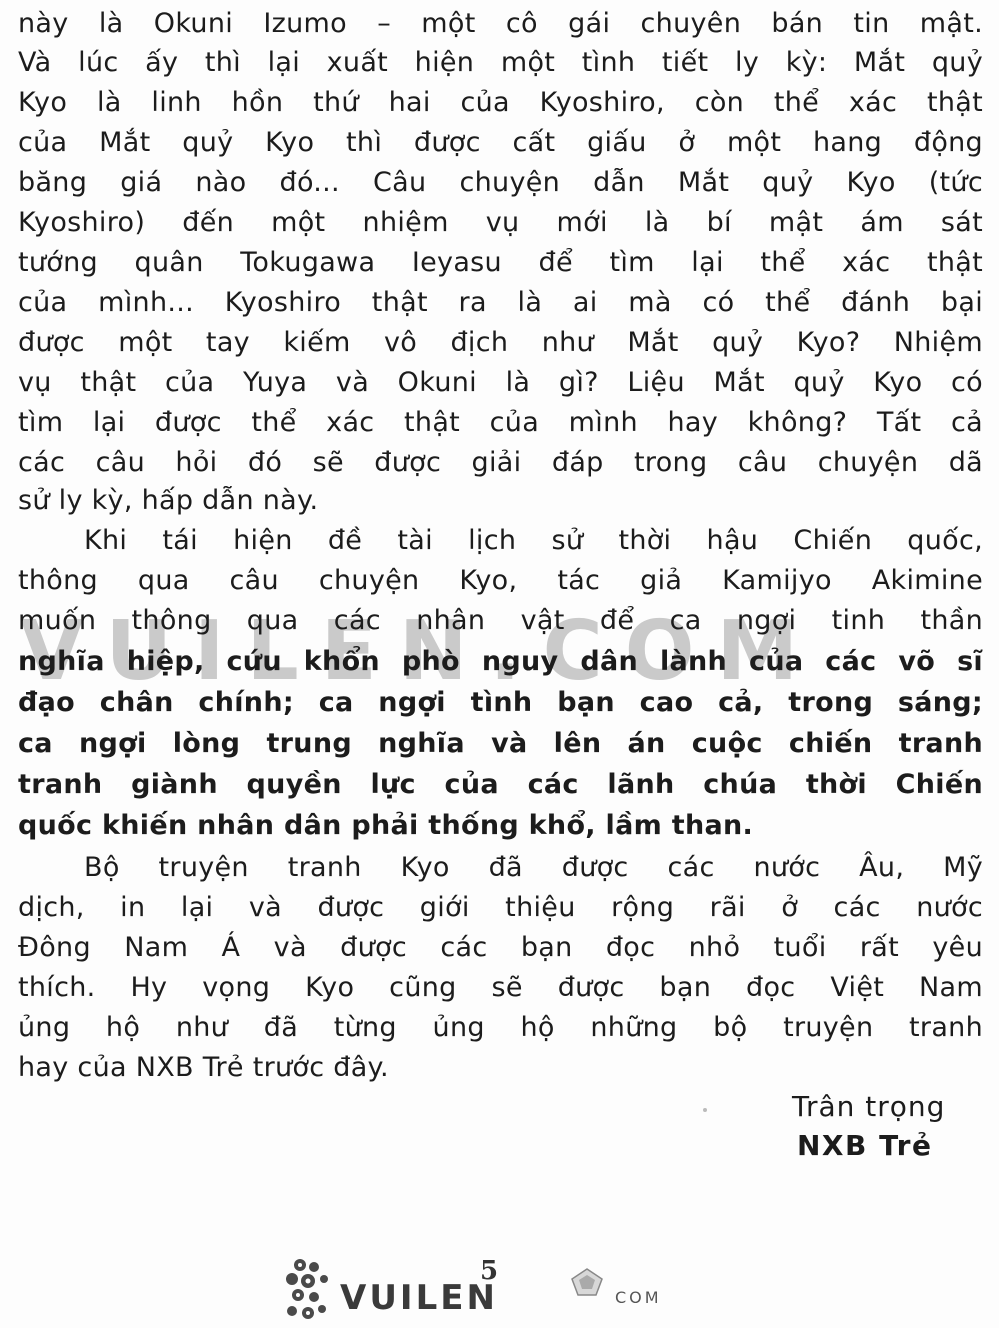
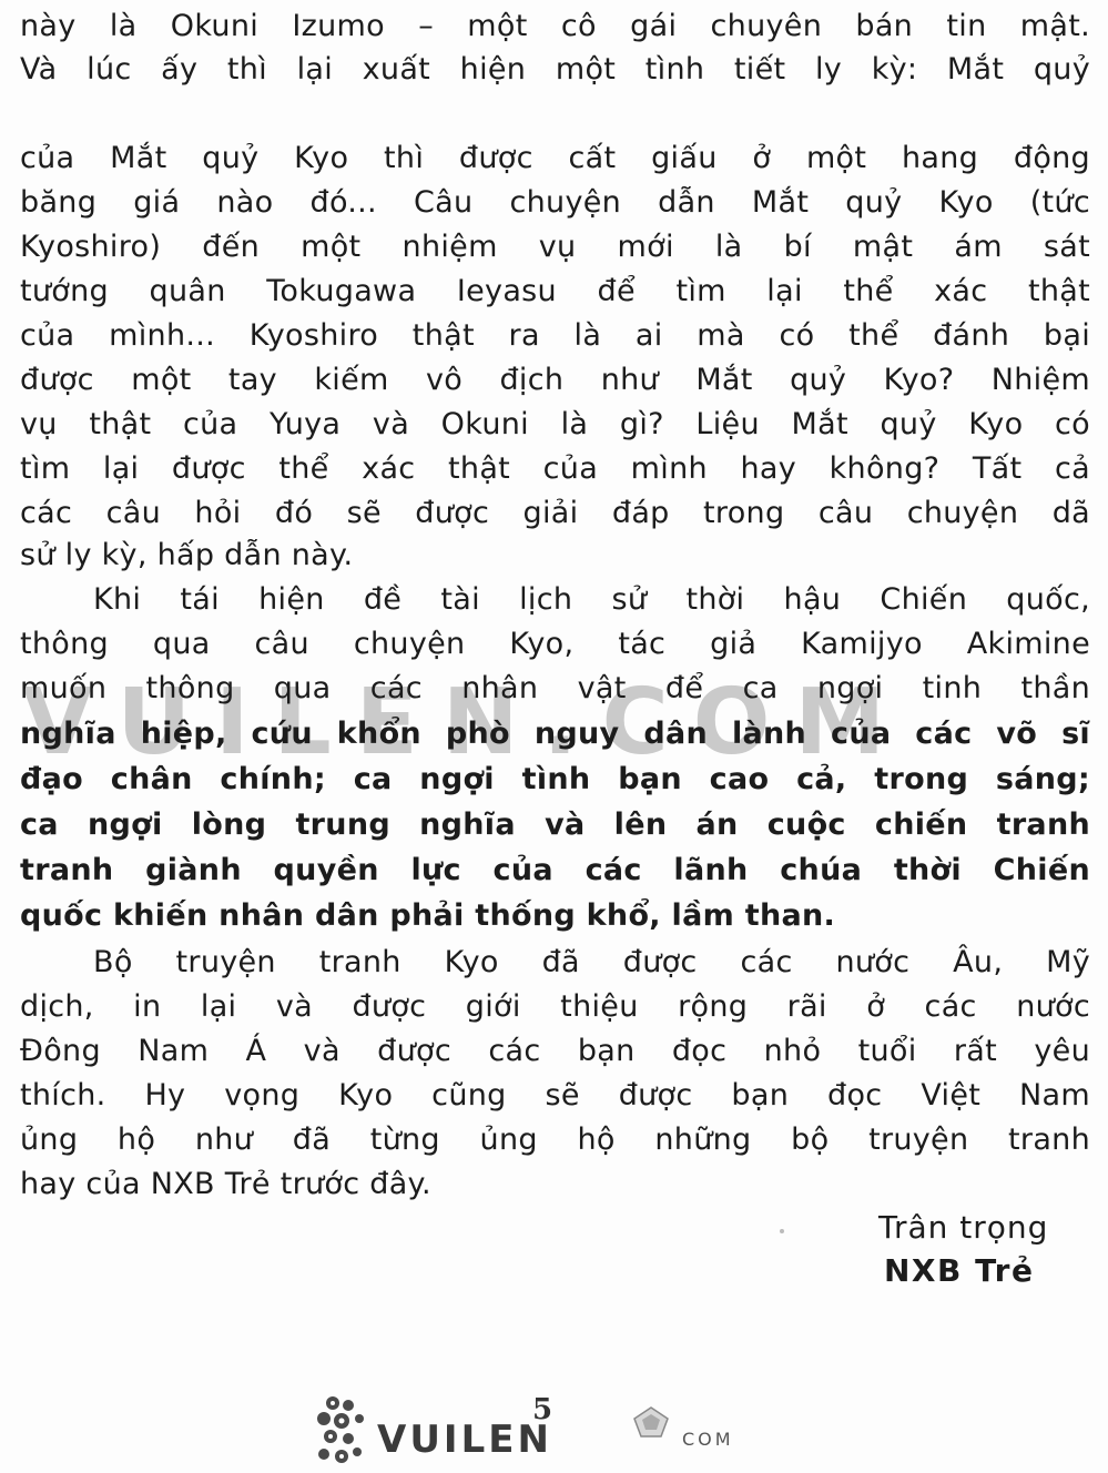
  VUILEN.COM
  này là Okuni Izumo – một cô gái chuyên bán tin mật.
  Và lúc ấy thì lại xuất hiện một tình tiết ly kỳ: Mắt quỷ
- Kyo là linh hồn thứ hai của Kyoshiro, còn thể xác thật
  của Mắt quỷ Kyo thì được cất giấu ở một hang động
  băng giá nào đó... Câu chuyện dẫn Mắt quỷ Kyo (tức
  Kyoshiro) đến một nhiệm vụ mới là bí mật ám sát
  tướng quân Tokugawa Ieyasu để tìm lại thể xác thật
  của mình... Kyoshiro thật ra là ai mà có thể đánh bại
  được một tay kiếm vô địch như Mắt quỷ Kyo? Nhiệm
  vụ thật của Yuya và Okuni là gì? Liệu Mắt quỷ Kyo có
  tìm lại được thể xác thật của mình hay không? Tất cả
  các câu hỏi đó sẽ được giải đáp trong câu chuyện dã
  sử ly kỳ, hấp dẫn này.
  Khi tái hiện đề tài lịch sử thời hậu Chiến quốc,
  thông qua câu chuyện Kyo, tác giả Kamijyo Akimine
  muốn thông qua các nhân vật để ca ngợi tinh thần
  nghĩa hiệp, cứu khổn phò nguy dân lành của các võ sĩ
  đạo chân chính; ca ngợi tình bạn cao cả, trong sáng;
  ca ngợi lòng trung nghĩa và lên án cuộc chiến tranh
  tranh giành quyền lực của các lãnh chúa thời Chiến
  quốc khiến nhân dân phải thống khổ, lầm than.
  Bộ truyện tranh Kyo đã được các nước Âu, Mỹ
  dịch, in lại và được giới thiệu rộng rãi ở các nước
  Đông Nam Á và được các bạn đọc nhỏ tuổi rất yêu
  thích. Hy vọng Kyo cũng sẽ được bạn đọc Việt Nam
  ủng hộ như đã từng ủng hộ những bộ truyện tranh
  hay của NXB Trẻ trước đây.
  Trân trọng
  NXB Trẻ
  5
  VUILEN
  COM
